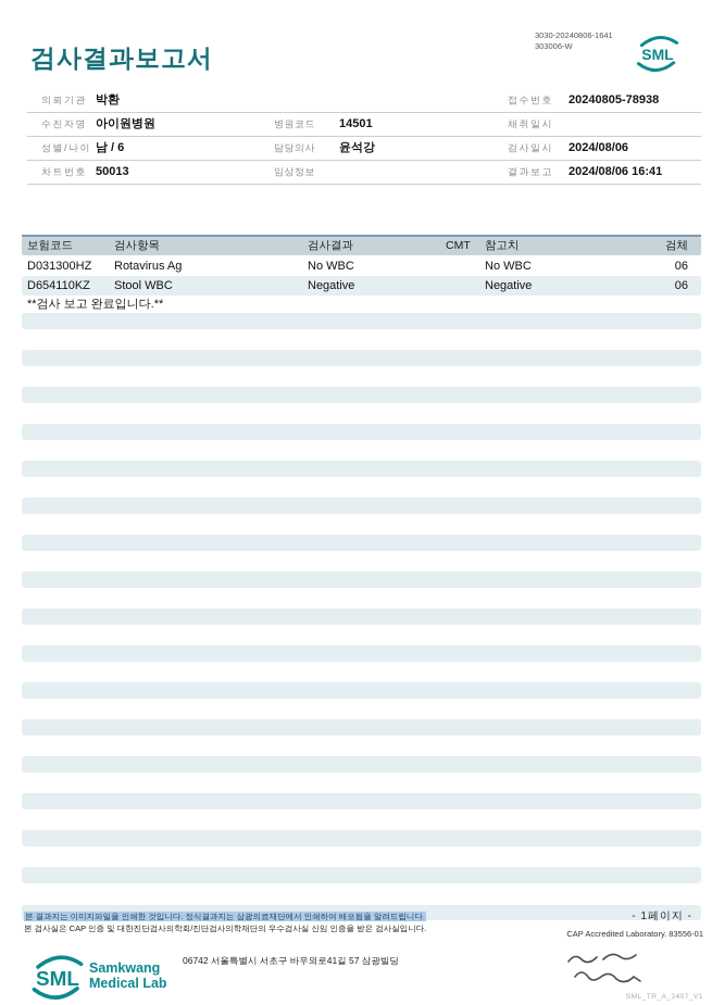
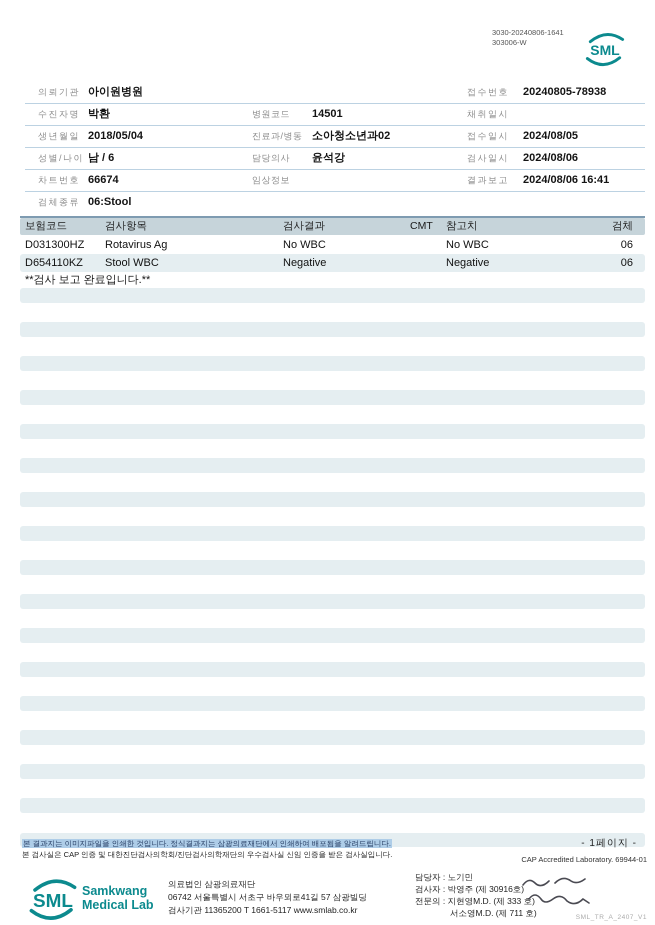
- 검사결과보고서
  3030-20240806-1641
  303006-W
  SML
  의뢰기관
- 박환
+ 아이원병원
  접수번호
  20240805-78938
  수진자명
- 아이원병원
+ 박환
  병원코드
  14501
  채취일시
+ 생년월일
+ 2018/05/04
+ 진료과/병동
+ 소아청소년과02
+ 접수일시
+ 2024/08/05
  성별/나이
  남 / 6
  담당의사
  윤석강
  검사일시
  2024/08/06
  차트번호
- 50013
+ 66674
  임상정보
  결과보고
  2024/08/06 16:41
+ 검체종류
+ 06:Stool
  보험코드
  검사항목
  검사결과
  CMT
  참고치
  검체
  D031300HZ
  Rotavirus Ag
  No WBC
  No WBC
  06
  D654110KZ
  Stool WBC
  Negative
  Negative
  06
  **검사 보고 완료입니다.**
  - 1페이지 -
  본 결과지는 이미지파일을 인쇄한 것입니다. 정식결과지는 삼광의료재단에서 인쇄하여 배포됨을 알려드립니다.
  본 검사실은 CAP 인증 및 대한진단검사의학회/진단검사의학재단의 우수검사실 신임 인증을 받은 검사실입니다.
- CAP Accredited Laboratory. 83556-01
+ CAP Accredited Laboratory. 69944-01
  SML
  Samkwang
  Medical Lab
+ 의료법인 삼광의료재단
  06742 서울특별시 서초구 바우뫼로41길 57 삼광빌딩
+ 검사기관 11365200 T 1661-5117 www.smlab.co.kr
+ 담당자 : 노기민
+ 검사자 : 박영주 (제 30916호)
+ 전문의 : 지현영M.D. (제 333 호)
+ 서소영M.D. (제 711 호)
